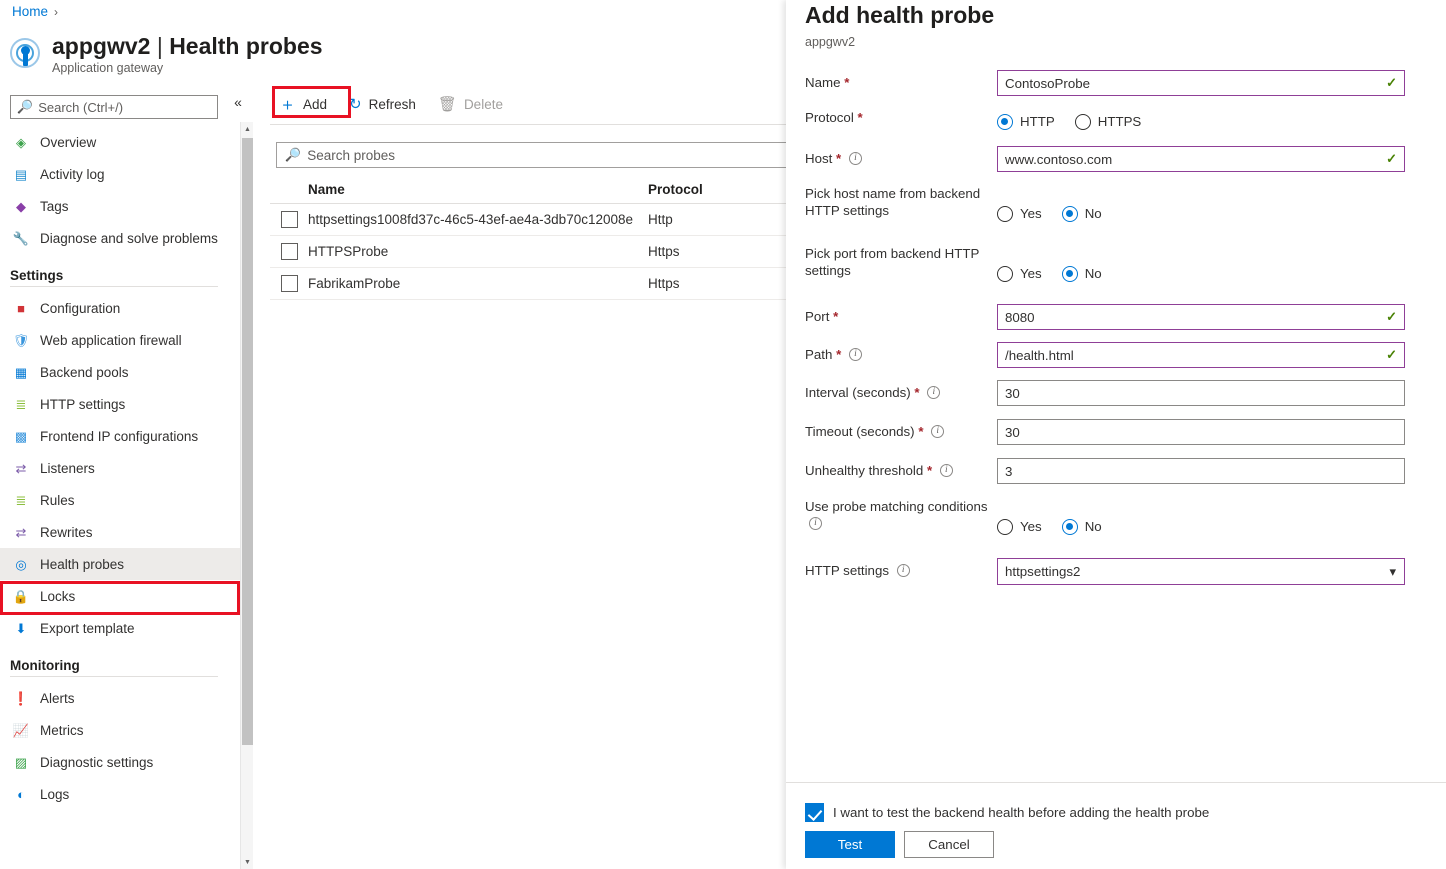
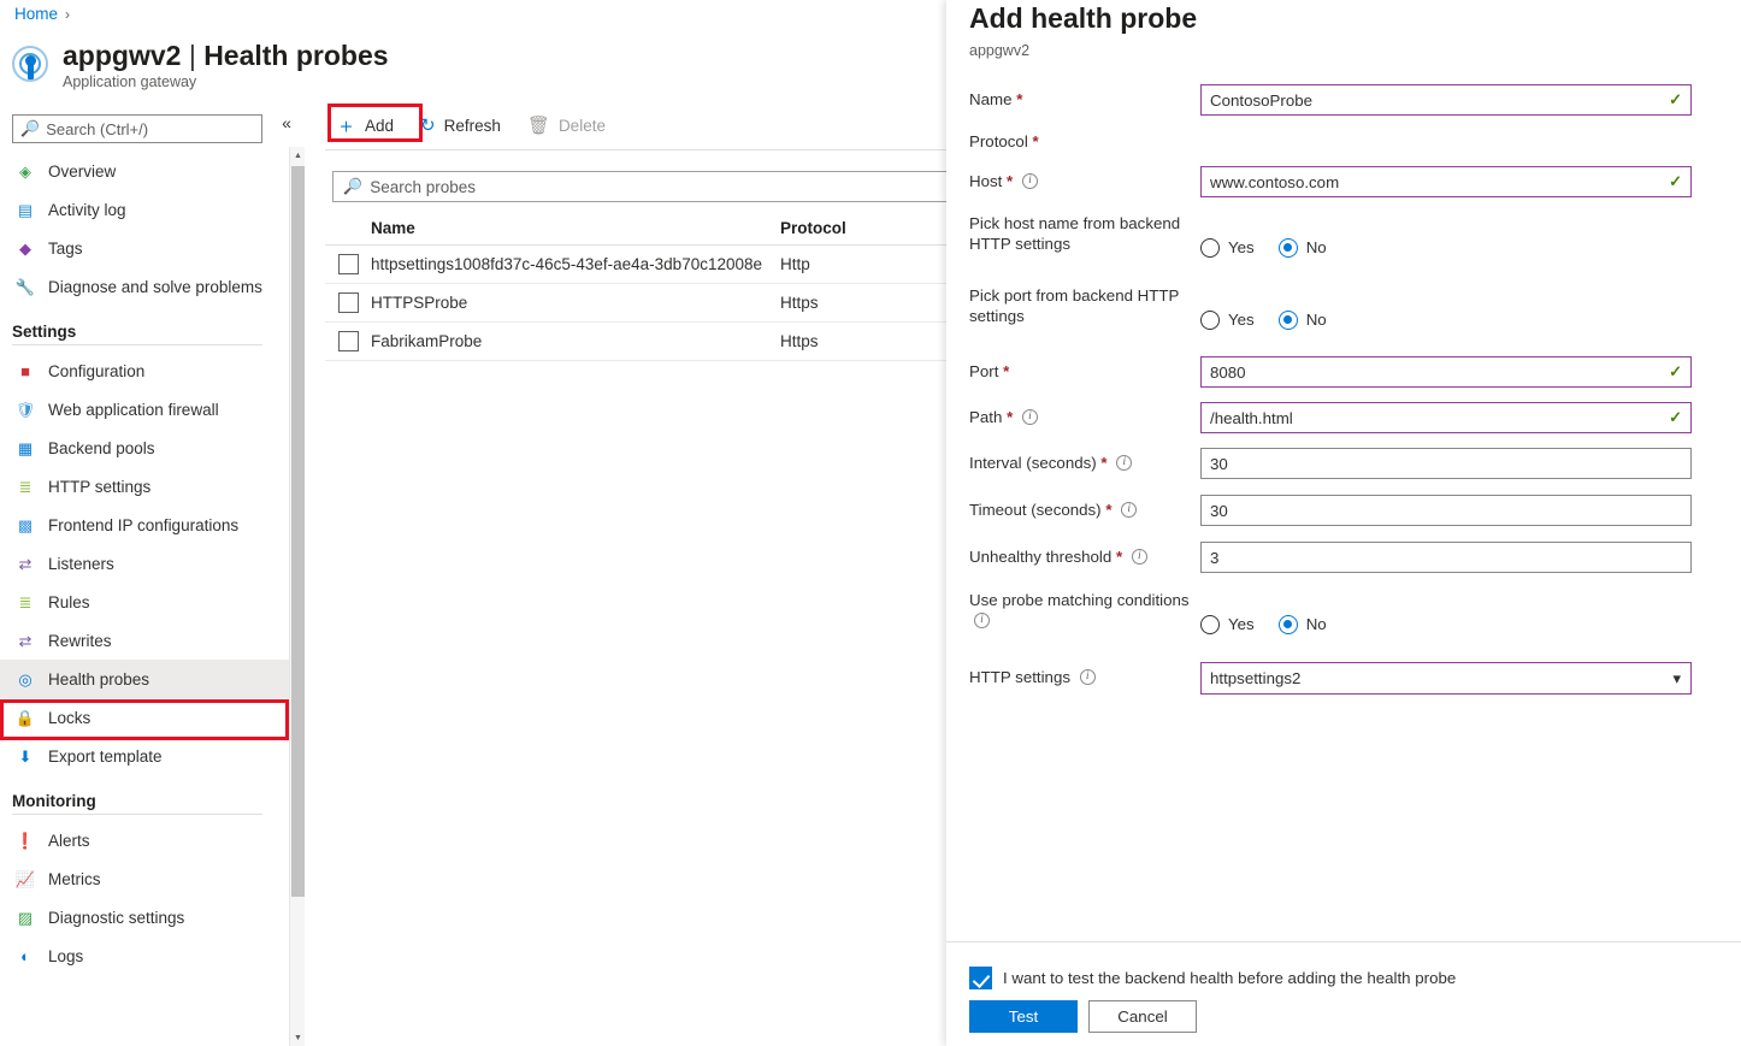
  Home
  ›
  appgwv2 | Health probes
  Application gateway
  Search (Ctrl+/)
  «
  ◈
  Overview
  ▤
  Activity log
  ◆
  Tags
  🔧
  Diagnose and solve problems
  Settings
  ■
  Configuration
  🛡
  Web application firewall
  ▦
  Backend pools
  ≣
  HTTP settings
  ▩
  Frontend IP configurations
  ⇄
  Listeners
  ≣
  Rules
  ⇄
  Rewrites
  ◎
  Health probes
  🔒
  Locks
  ⬇
  Export template
  Monitoring
  ❗
  Alerts
  📈
  Metrics
  ▨
  Diagnostic settings
  ◐
  Logs
  ＋
  Add
  ↻
  Refresh
  🗑
  Delete
  Search probes
  Name
  Protocol
  httpsettings1008fd37c-46c5-43ef-ae4a-3db70c12008e
  Http
  HTTPSProbe
  Https
  FabrikamProbe
  Https
  Add health probe
  appgwv2
  Name *
  ContosoProbe
  ✓
  Protocol *
- HTTP
- HTTPS
  Host * i
  www.contoso.com
  ✓
  Pick host name from backend HTTP settings
  Yes
  No
  Pick port from backend HTTP settings
  Yes
  No
  Port *
  8080
  ✓
  Path * i
  /health.html
  ✓
  Interval (seconds) * i
  30
  Timeout (seconds) * i
  30
  Unhealthy threshold * i
  3
  Use probe matching conditions i
  Yes
  No
  HTTP settings i
  httpsettings2
  ▾
  I want to test the backend health before adding the health probe
  Test
  Cancel
